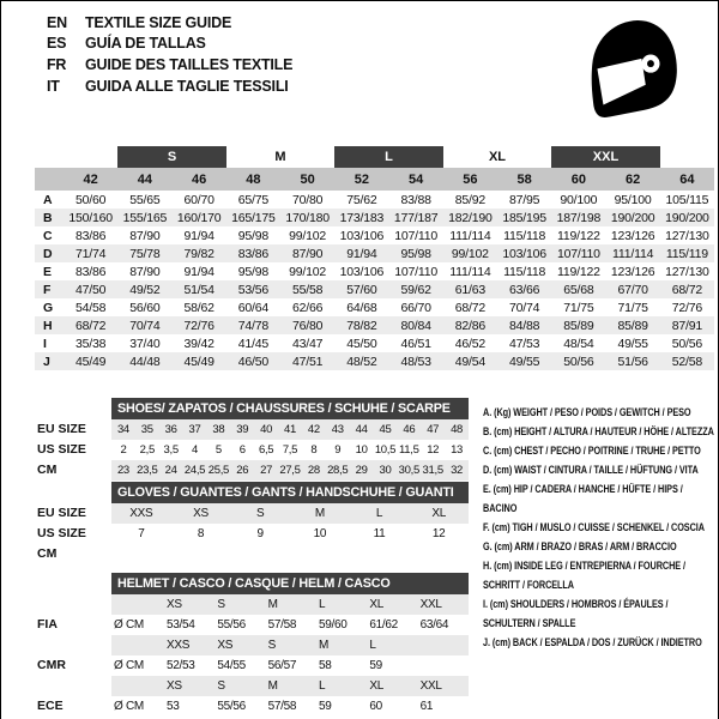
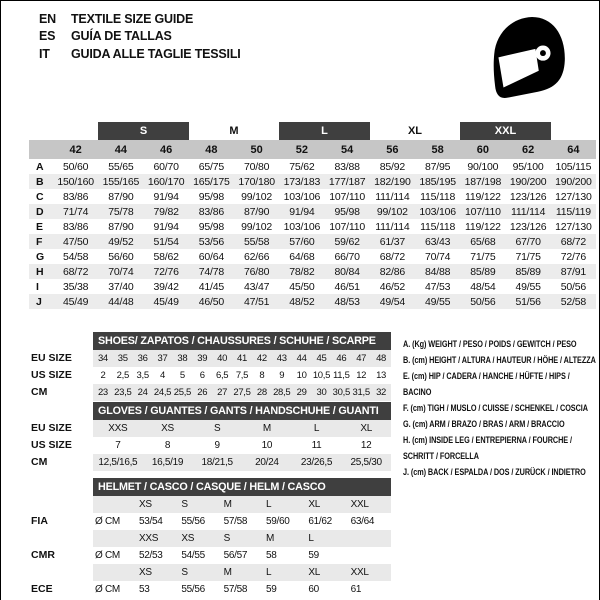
  EN
  TEXTILE SIZE GUIDE
  ES
  GUÍA DE TALLAS
- FR
- GUIDE DES TAILLES TEXTILE
  IT
  GUIDA ALLE TAGLIE TESSILI
  S
  M
  L
  XL
  XXL
  42
  44
  46
  48
  50
  52
  54
  56
  58
  60
  62
  64
  A
  50/60
  55/65
  60/70
  65/75
  70/80
  75/62
  83/88
  85/92
  87/95
  90/100
  95/100
  105/115
  B
  150/160
  155/165
  160/170
  165/175
  170/180
  173/183
  177/187
  182/190
  185/195
  187/198
  190/200
  190/200
  C
  83/86
  87/90
  91/94
  95/98
  99/102
  103/106
  107/110
  111/114
  115/118
  119/122
  123/126
  127/130
  D
  71/74
  75/78
  79/82
  83/86
  87/90
  91/94
  95/98
  99/102
  103/106
  107/110
  111/114
  115/119
  E
  83/86
  87/90
  91/94
  95/98
  99/102
  103/106
  107/110
  111/114
  115/118
  119/122
  123/126
  127/130
  F
  47/50
  49/52
  51/54
  53/56
  55/58
  57/60
  59/62
- 61/63
+ 61/37
- 63/66
+ 63/43
  65/68
  67/70
  68/72
  G
  54/58
  56/60
  58/62
  60/64
  62/66
  64/68
  66/70
  68/72
  70/74
  71/75
  71/75
  72/76
  H
  68/72
  70/74
  72/76
  74/78
  76/80
  78/82
  80/84
  82/86
  84/88
  85/89
  85/89
  87/91
  I
  35/38
  37/40
  39/42
  41/45
  43/47
  45/50
  46/51
  46/52
  47/53
  48/54
  49/55
  50/56
  J
  45/49
  44/48
  45/49
  46/50
  47/51
  48/52
  48/53
  49/54
  49/55
  50/56
  51/56
  52/58
  SHOES/ ZAPATOS / CHAUSSURES / SCHUHE / SCARPE
  EU SIZE
  34
  35
  36
  37
  38
  39
  40
  41
  42
  43
  44
  45
  46
  47
  48
  US SIZE
  2
  2,5
  3,5
  4
  5
  6
  6,5
  7,5
  8
  9
  10
  10,5
  11,5
  12
  13
  CM
  23
  23,5
  24
  24,5
  25,5
  26
  27
  27,5
  28
  28,5
  29
  30
  30,5
  31,5
  32
  GLOVES / GUANTES / GANTS / HANDSCHUHE / GUANTI
  EU SIZE
  XXS
  XS
  S
  M
  L
  XL
  US SIZE
  7
  8
  9
  10
  11
  12
  CM
+ 12,5/16,5
+ 16,5/19
+ 18/21,5
+ 20/24
+ 23/26,5
+ 25,5/30
  HELMET / CASCO / CASQUE / HELM / CASCO
  XS
  S
  M
  L
  XL
  XXL
  FIA
  Ø CM
  53/54
  55/56
  57/58
  59/60
  61/62
  63/64
  XXS
  XS
  S
  M
  L
  CMR
  Ø CM
  52/53
  54/55
  56/57
  58
  59
  XS
  S
  M
  L
  XL
  XXL
  ECE
  Ø CM
  53
  55/56
  57/58
  59
  60
  61
  A. (Kg) WEIGHT / PESO / POIDS / GEWITCH / PESO
  B. (cm) HEIGHT / ALTURA / HAUTEUR / HÖHE / ALTEZZA
- C. (cm) CHEST / PECHO / POITRINE / TRUHE / PETTO
- D. (cm) WAIST / CINTURA / TAILLE / HÜFTUNG / VITA
  E. (cm) HIP / CADERA / HANCHE / HÜFTE / HIPS / BACINO
  F. (cm) TIGH / MUSLO / CUISSE / SCHENKEL / COSCIA
  G. (cm) ARM / BRAZO / BRAS / ARM / BRACCIO
  H. (cm) INSIDE LEG / ENTREPIERNA / FOURCHE / SCHRITT / FORCELLA
- I. (cm) SHOULDERS / HOMBROS / ÉPAULES / SCHULTERN / SPALLE
  J. (cm) BACK / ESPALDA / DOS / ZURÜCK / INDIETRO
